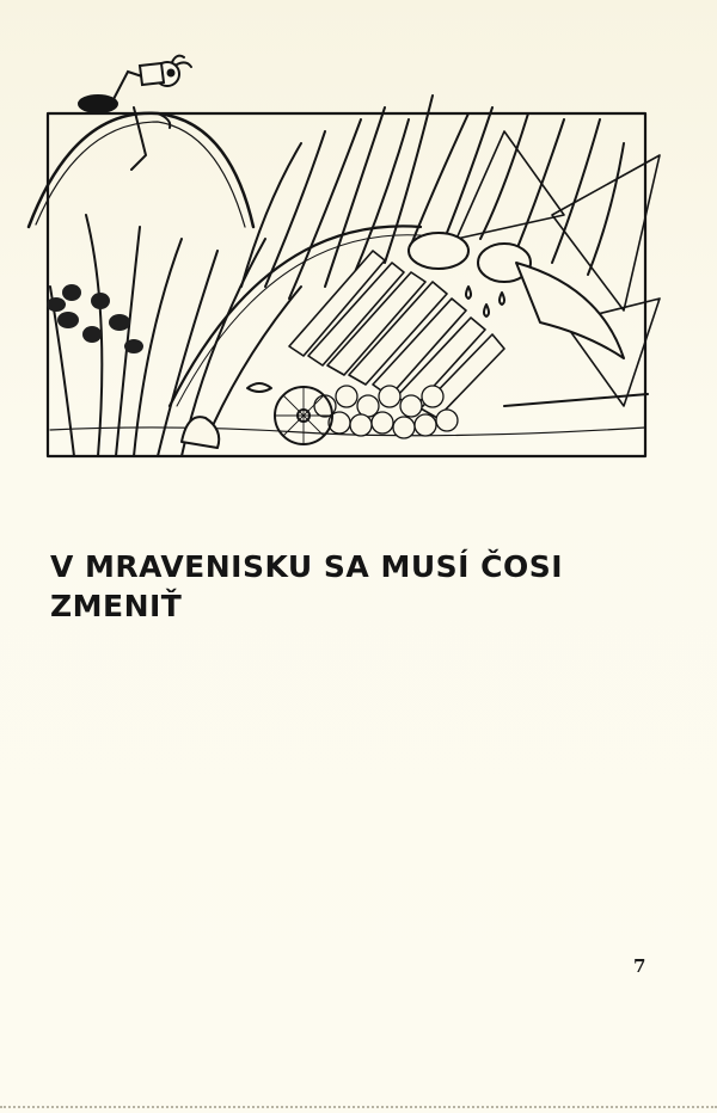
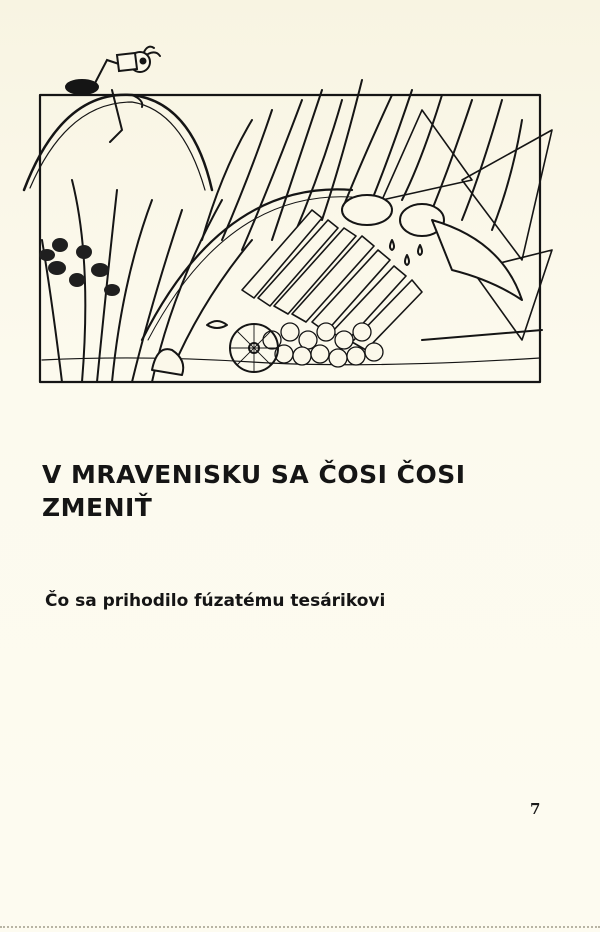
- V MRAVENISKU SA MUSÍ ČOSI
+ V MRAVENISKU SA ČOSI ČOSI
  ZMENIŤ
+ Čo sa prihodilo fúzatému tesárikovi
  7
